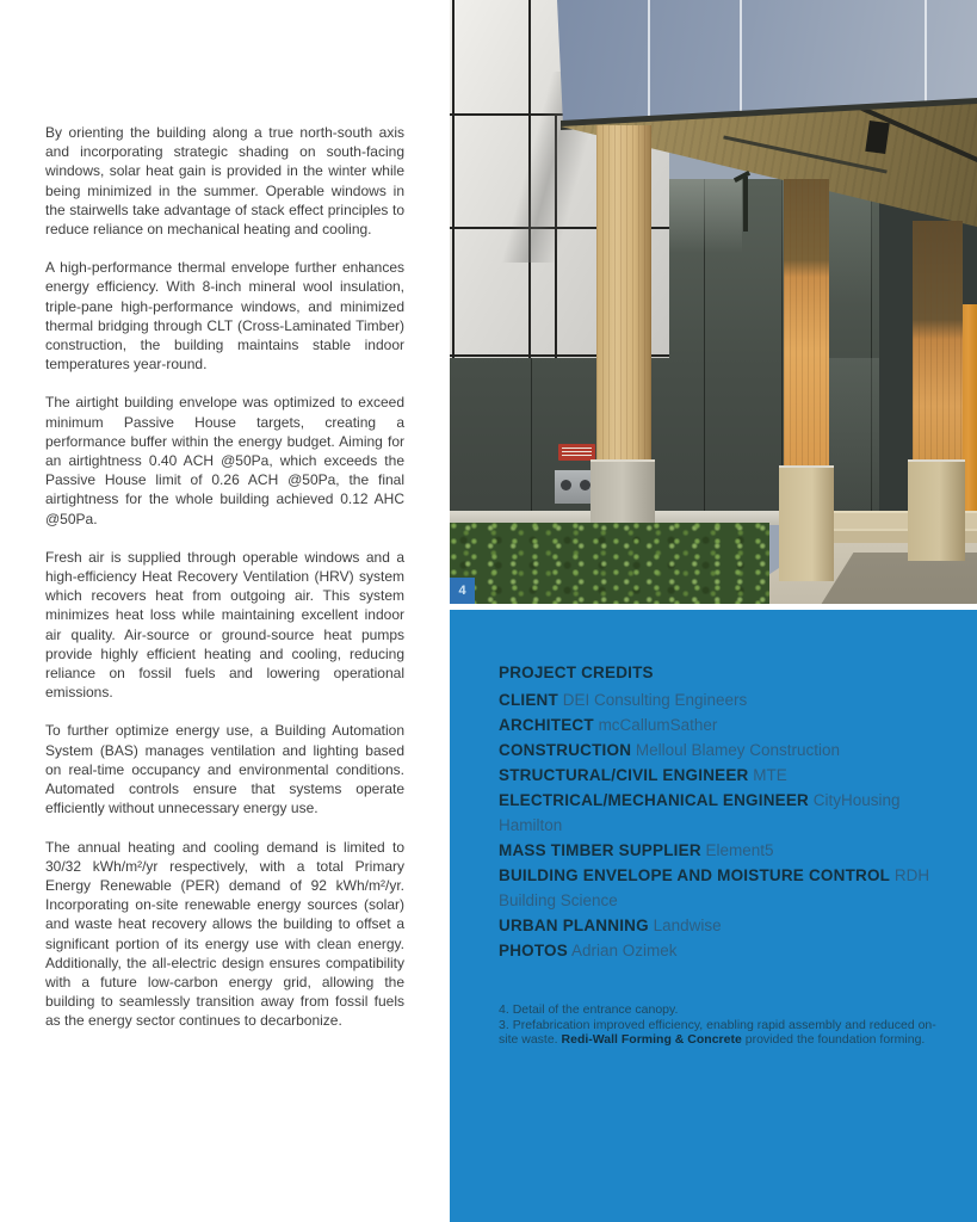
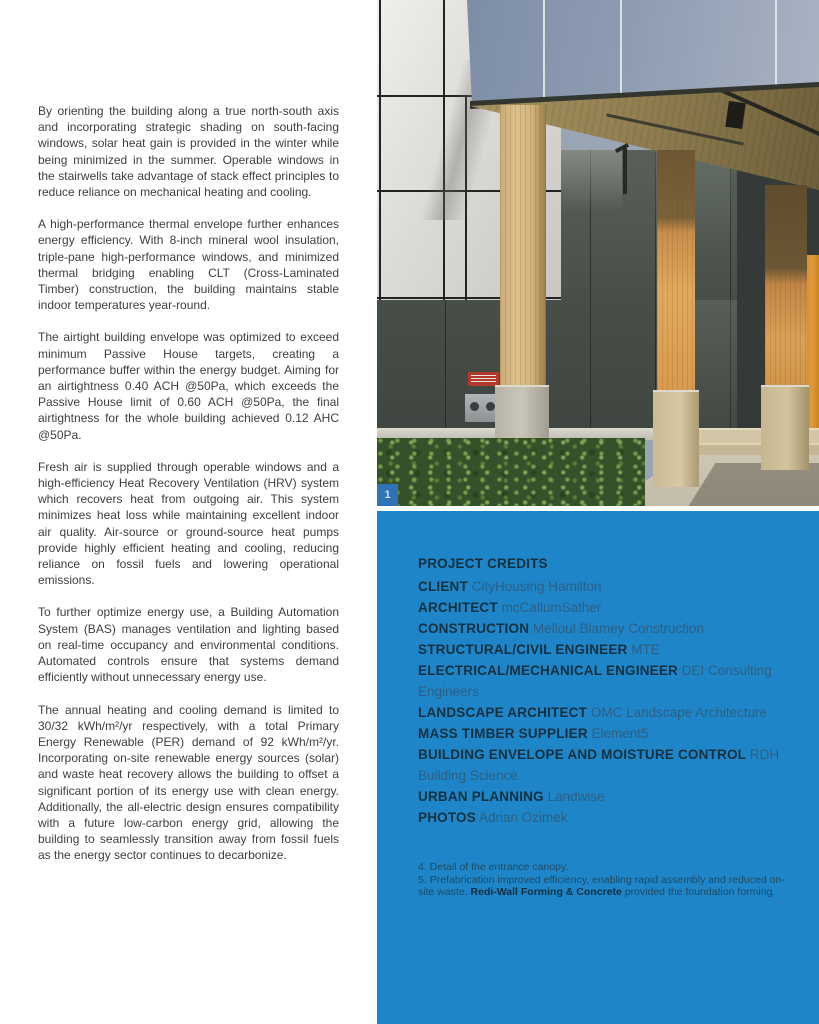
  By orienting the building along a true north-south axis and incorporating strategic shading on south-facing windows, solar heat gain is provided in the winter while being minimized in the summer. Operable windows in the stairwells take advantage of stack effect principles to reduce reliance on mechanical heating and cooling.
- A high-performance thermal envelope further enhances energy efficiency. With 8-inch mineral wool insulation, triple-pane high-performance windows, and minimized thermal bridging through CLT (Cross-Laminated Timber) construction, the building maintains stable indoor temperatures year-round.
+ A high-performance thermal envelope further enhances energy efficiency. With 8-inch mineral wool insulation, triple-pane high-performance windows, and minimized thermal bridging enabling CLT (Cross-Laminated Timber) construction, the building maintains stable indoor temperatures year-round.
- The airtight building envelope was optimized to exceed minimum Passive House targets, creating a performance buffer within the energy budget. Aiming for an airtightness 0.40 ACH @50Pa, which exceeds the Passive House limit of 0.26 ACH @50Pa, the final airtightness for the whole building achieved 0.12 AHC @50Pa.
+ The airtight building envelope was optimized to exceed minimum Passive House targets, creating a performance buffer within the energy budget. Aiming for an airtightness 0.40 ACH @50Pa, which exceeds the Passive House limit of 0.60 ACH @50Pa, the final airtightness for the whole building achieved 0.12 AHC @50Pa.
  Fresh air is supplied through operable windows and a high-efficiency Heat Recovery Ventilation (HRV) system which recovers heat from outgoing air. This system minimizes heat loss while maintaining excellent indoor air quality. Air-source or ground-source heat pumps provide highly efficient heating and cooling, reducing reliance on fossil fuels and lowering operational emissions.
- To further optimize energy use, a Building Automation System (BAS) manages ventilation and lighting based on real-time occupancy and environmental conditions. Automated controls ensure that systems operate efficiently without unnecessary energy use.
+ To further optimize energy use, a Building Automation System (BAS) manages ventilation and lighting based on real-time occupancy and environmental conditions. Automated controls ensure that systems demand efficiently without unnecessary energy use.
  The annual heating and cooling demand is limited to 30/32 kWh/m²/yr respectively, with a total Primary Energy Renewable (PER) demand of 92 kWh/m²/yr. Incorporating on-site renewable energy sources (solar) and waste heat recovery allows the building to offset a significant portion of its energy use with clean energy. Additionally, the all-electric design ensures compatibility with a future low-carbon energy grid, allowing the building to seamlessly transition away from fossil fuels as the energy sector continues to decarbonize.
- 4
+ 1
  PROJECT CREDITS
- CLIENT DEI Consulting Engineers
+ CLIENT CityHousing Hamilton
  ARCHITECT mcCallumSather
  CONSTRUCTION Melloul Blamey Construction
  STRUCTURAL/CIVIL ENGINEER MTE
- ELECTRICAL/MECHANICAL ENGINEER CityHousing Hamilton
+ ELECTRICAL/MECHANICAL ENGINEER DEI Consulting Engineers
+ LANDSCAPE ARCHITECT OMC Landscape Architecture
  MASS TIMBER SUPPLIER Element5
  BUILDING ENVELOPE AND MOISTURE CONTROL RDH Building Science
  URBAN PLANNING Landwise
  PHOTOS Adrian Ozimek
  4. Detail of the entrance canopy.
- 3. Prefabrication improved efficiency, enabling rapid assembly and reduced on-site waste. Redi-Wall Forming & Concrete provided the foundation forming.
+ 5. Prefabrication improved efficiency, enabling rapid assembly and reduced on-site waste. Redi-Wall Forming & Concrete provided the foundation forming.
